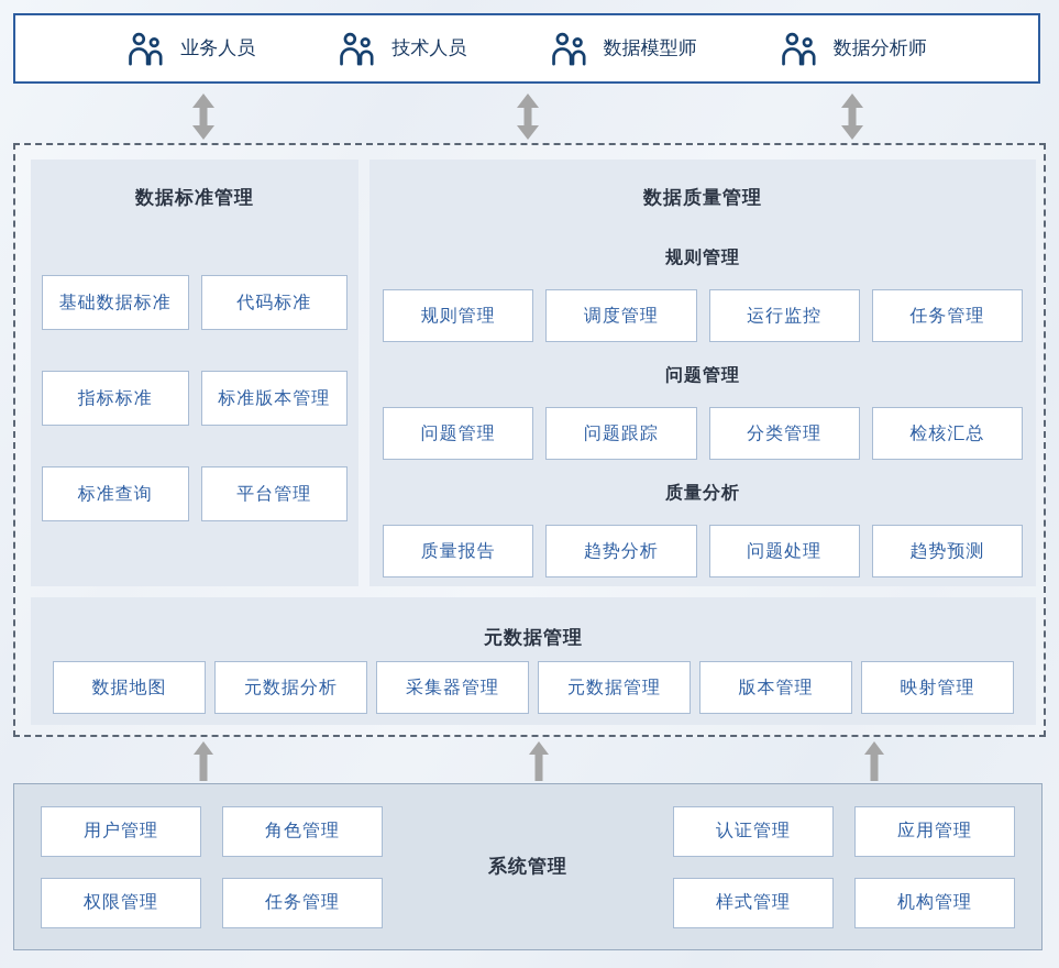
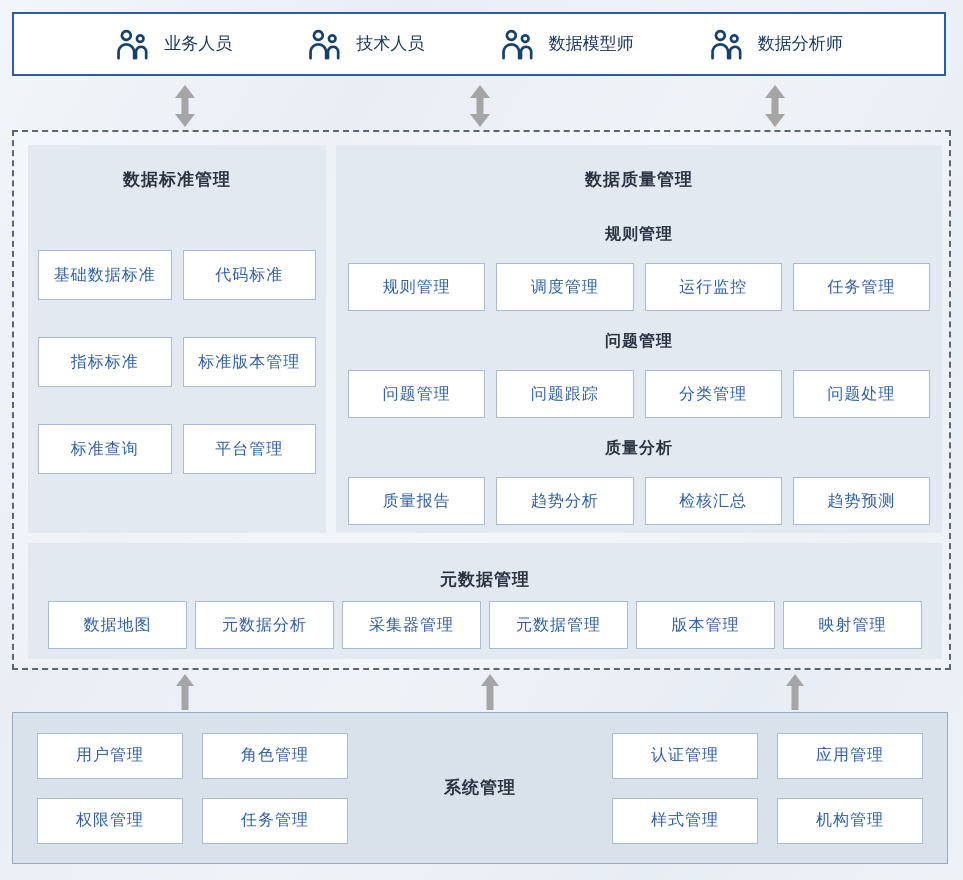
  业务人员
  技术人员
  数据模型师
  数据分析师
  数据标准管理
  基础数据标准
  代码标准
  指标标准
  标准版本管理
  标准查询
  平台管理
  数据质量管理
  规则管理
  规则管理
  调度管理
  运行监控
  任务管理
  问题管理
  问题管理
  问题跟踪
  分类管理
- 检核汇总
+ 问题处理
  质量分析
  质量报告
  趋势分析
- 问题处理
+ 检核汇总
  趋势预测
  元数据管理
  数据地图
  元数据分析
  采集器管理
  元数据管理
  版本管理
  映射管理
  用户管理
  角色管理
  权限管理
  任务管理
  系统管理
  认证管理
  应用管理
  样式管理
  机构管理
